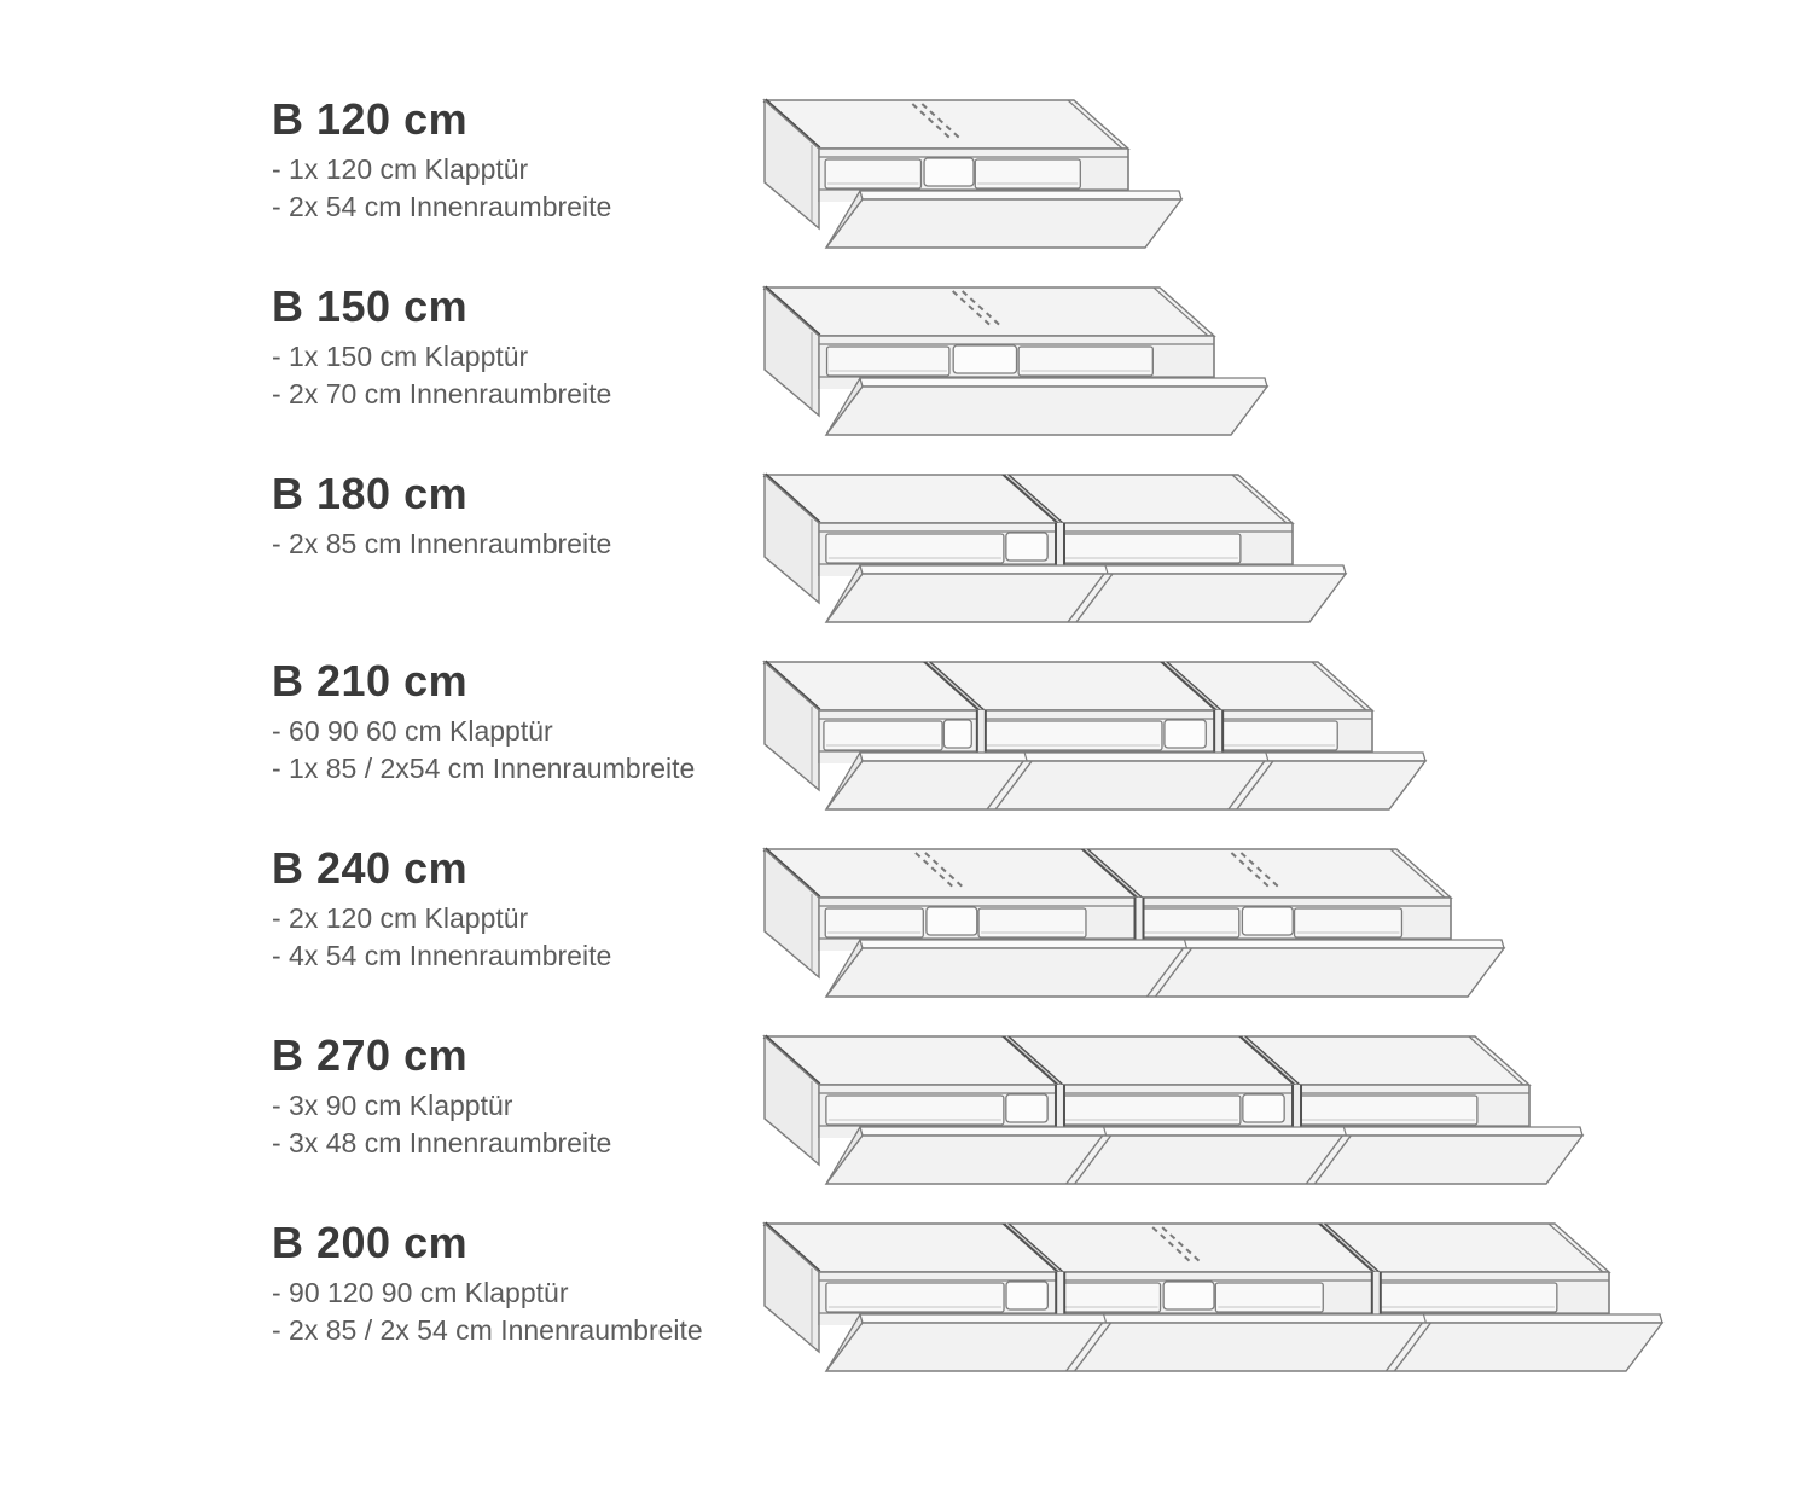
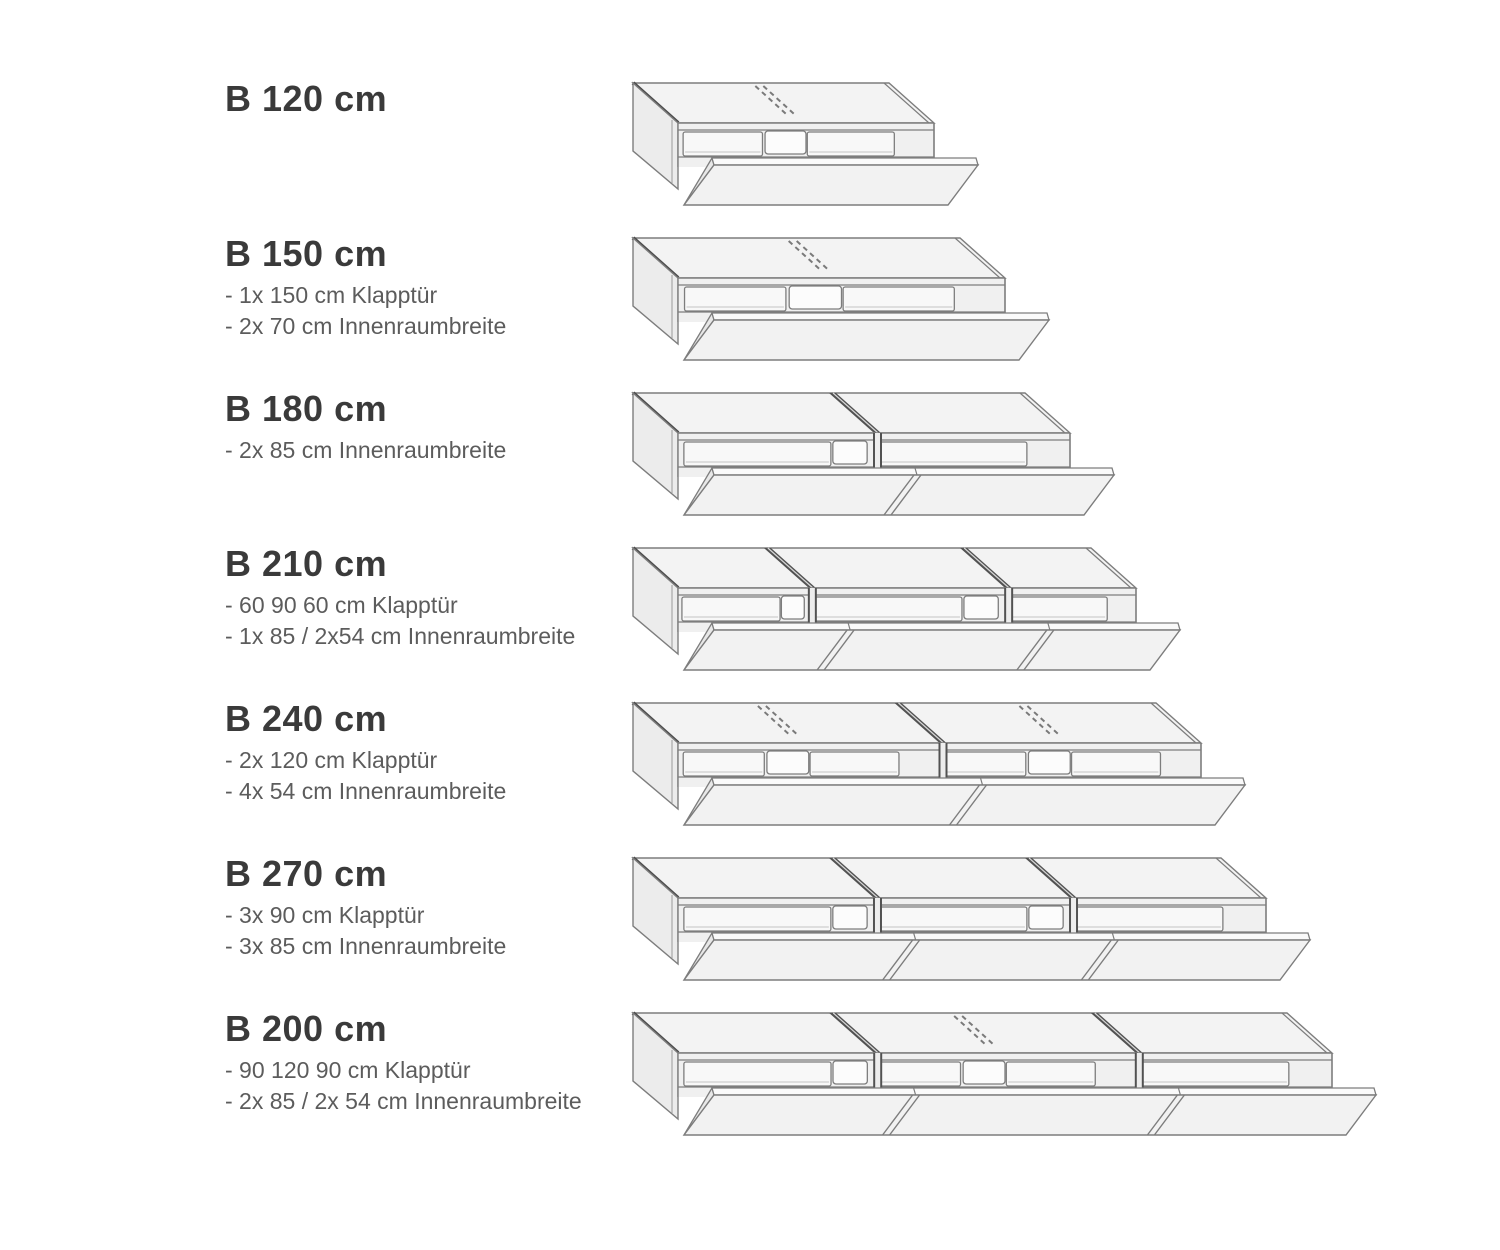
  B 120 cm
- - 1x 120 cm Klapptür
- - 2x 54 cm Innenraumbreite
  B 150 cm
  - 1x 150 cm Klapptür
  - 2x 70 cm Innenraumbreite
  B 180 cm
  - 2x 85 cm Innenraumbreite
  B 210 cm
  - 60 90 60 cm Klapptür
  - 1x 85 / 2x54 cm Innenraumbreite
  B 240 cm
  - 2x 120 cm Klapptür
  - 4x 54 cm Innenraumbreite
  B 270 cm
  - 3x 90 cm Klapptür
- - 3x 48 cm Innenraumbreite
+ - 3x 85 cm Innenraumbreite
  B 200 cm
  - 90 120 90 cm Klapptür
  - 2x 85 / 2x 54 cm Innenraumbreite
